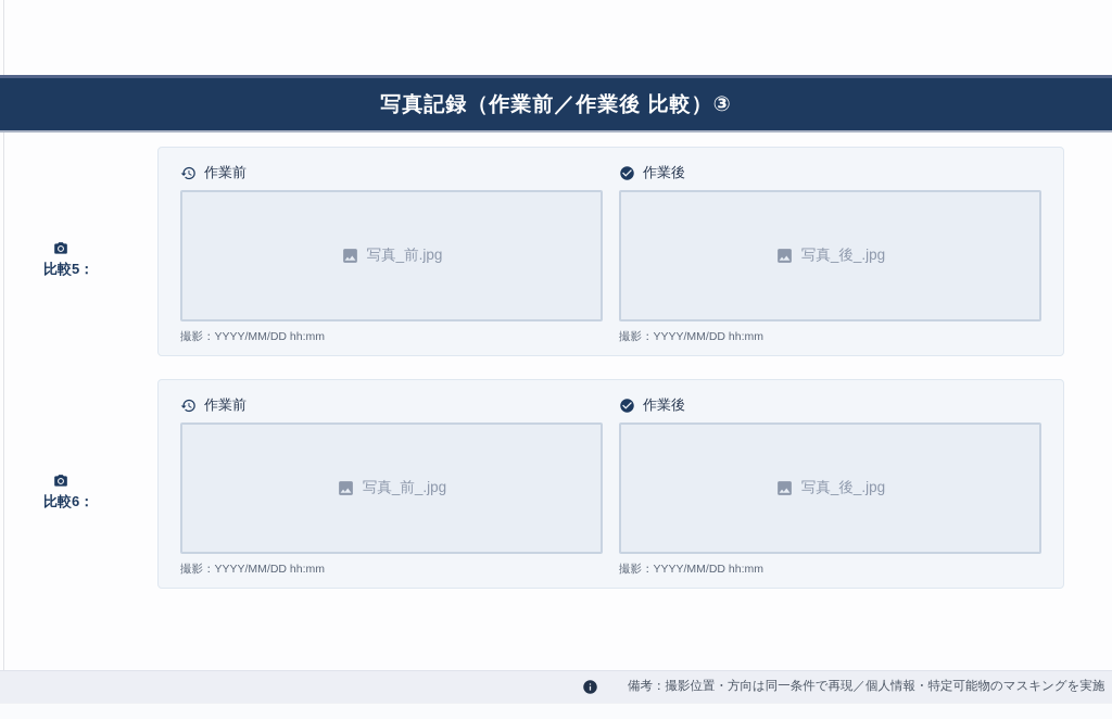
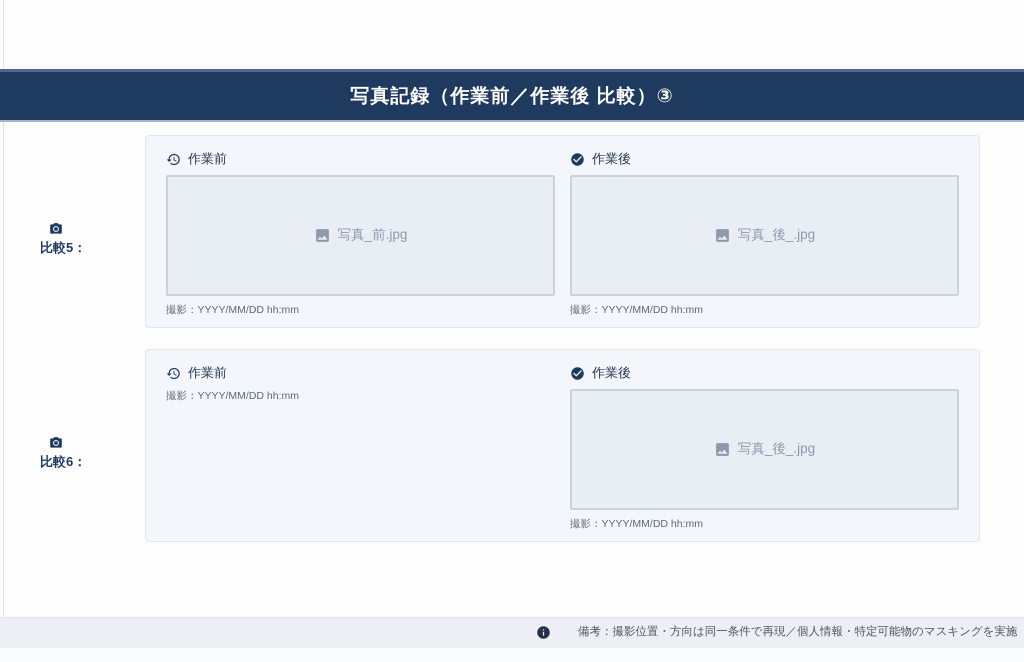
  写真記録（作業前／作業後 比較）③
  比較5：
  作業前
  写真_前.jpg
  撮影：YYYY/MM/DD hh:mm
  作業後
  写真_後_.jpg
  撮影：YYYY/MM/DD hh:mm
  比較6：
  作業前
- 写真_前_.jpg
  撮影：YYYY/MM/DD hh:mm
  作業後
  写真_後_.jpg
  撮影：YYYY/MM/DD hh:mm
  備考：撮影位置・方向は同一条件で再現／個人情報・特定可能物のマスキングを実施
